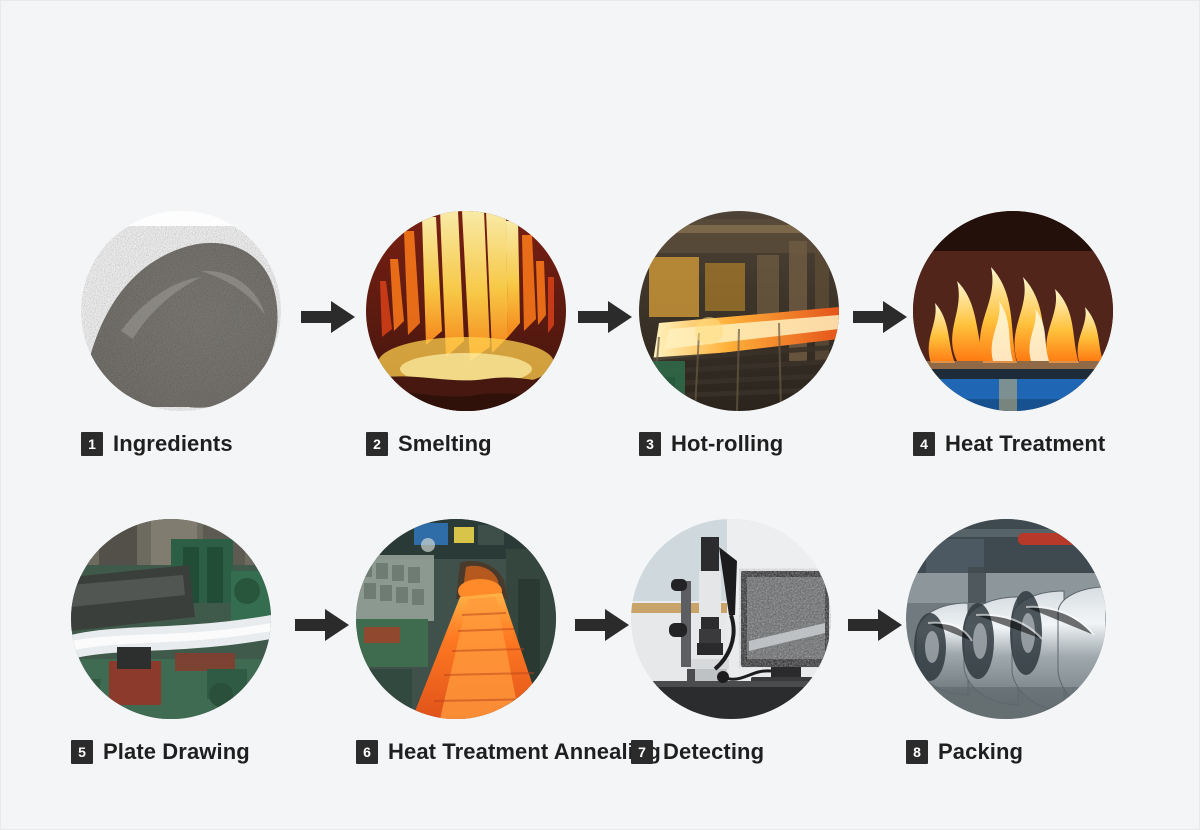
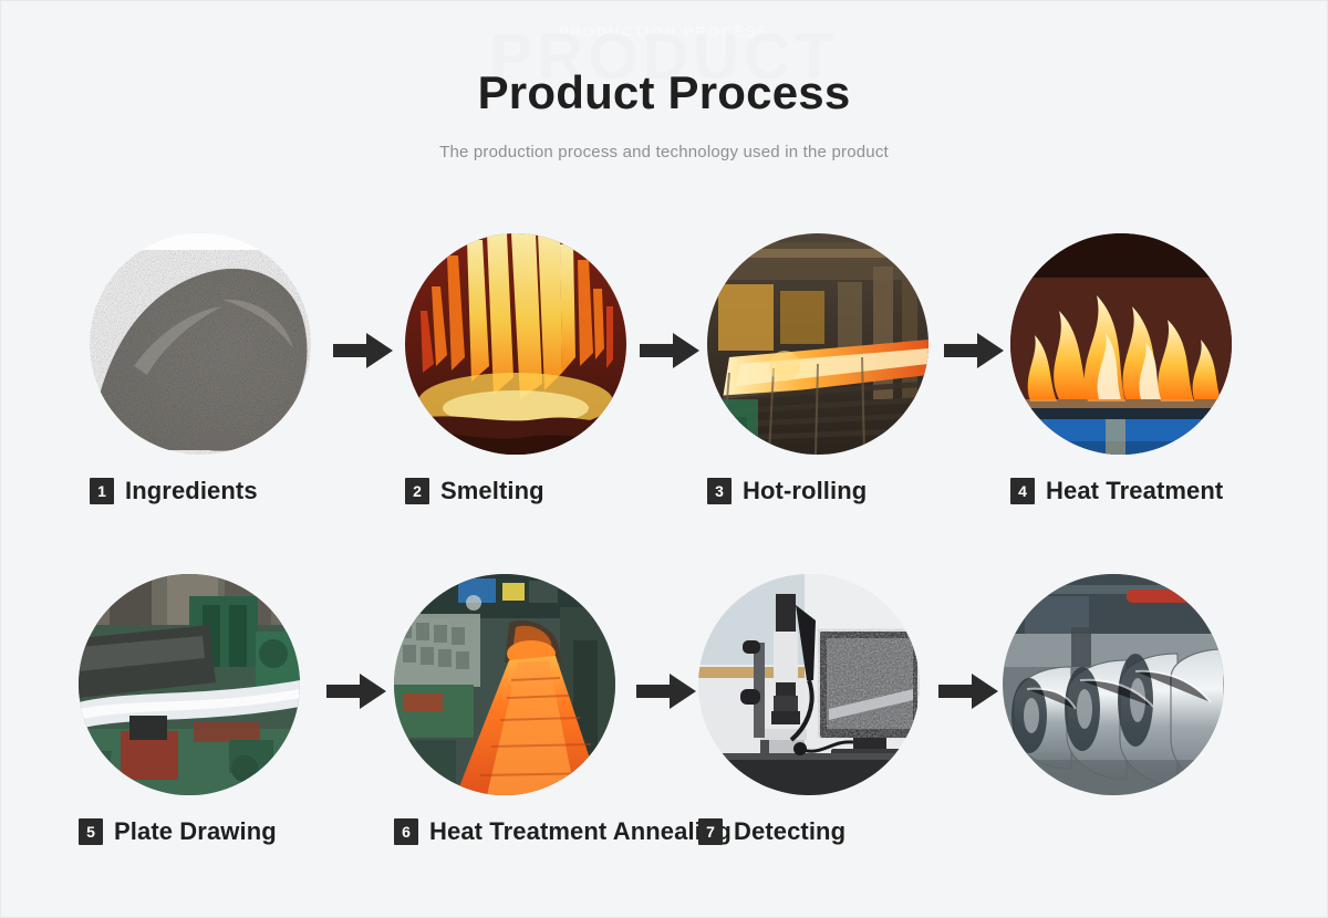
+ PRODUCT
+ Product Process
+ The production process and technology used in the product
  1
  Ingredients
  2
  Smelting
  3
  Hot-rolling
  4
  Heat Treatment
  5
  Plate Drawing
  6
  Heat Treatment Annealg
  7
  Detecting
- 8
- Packing
